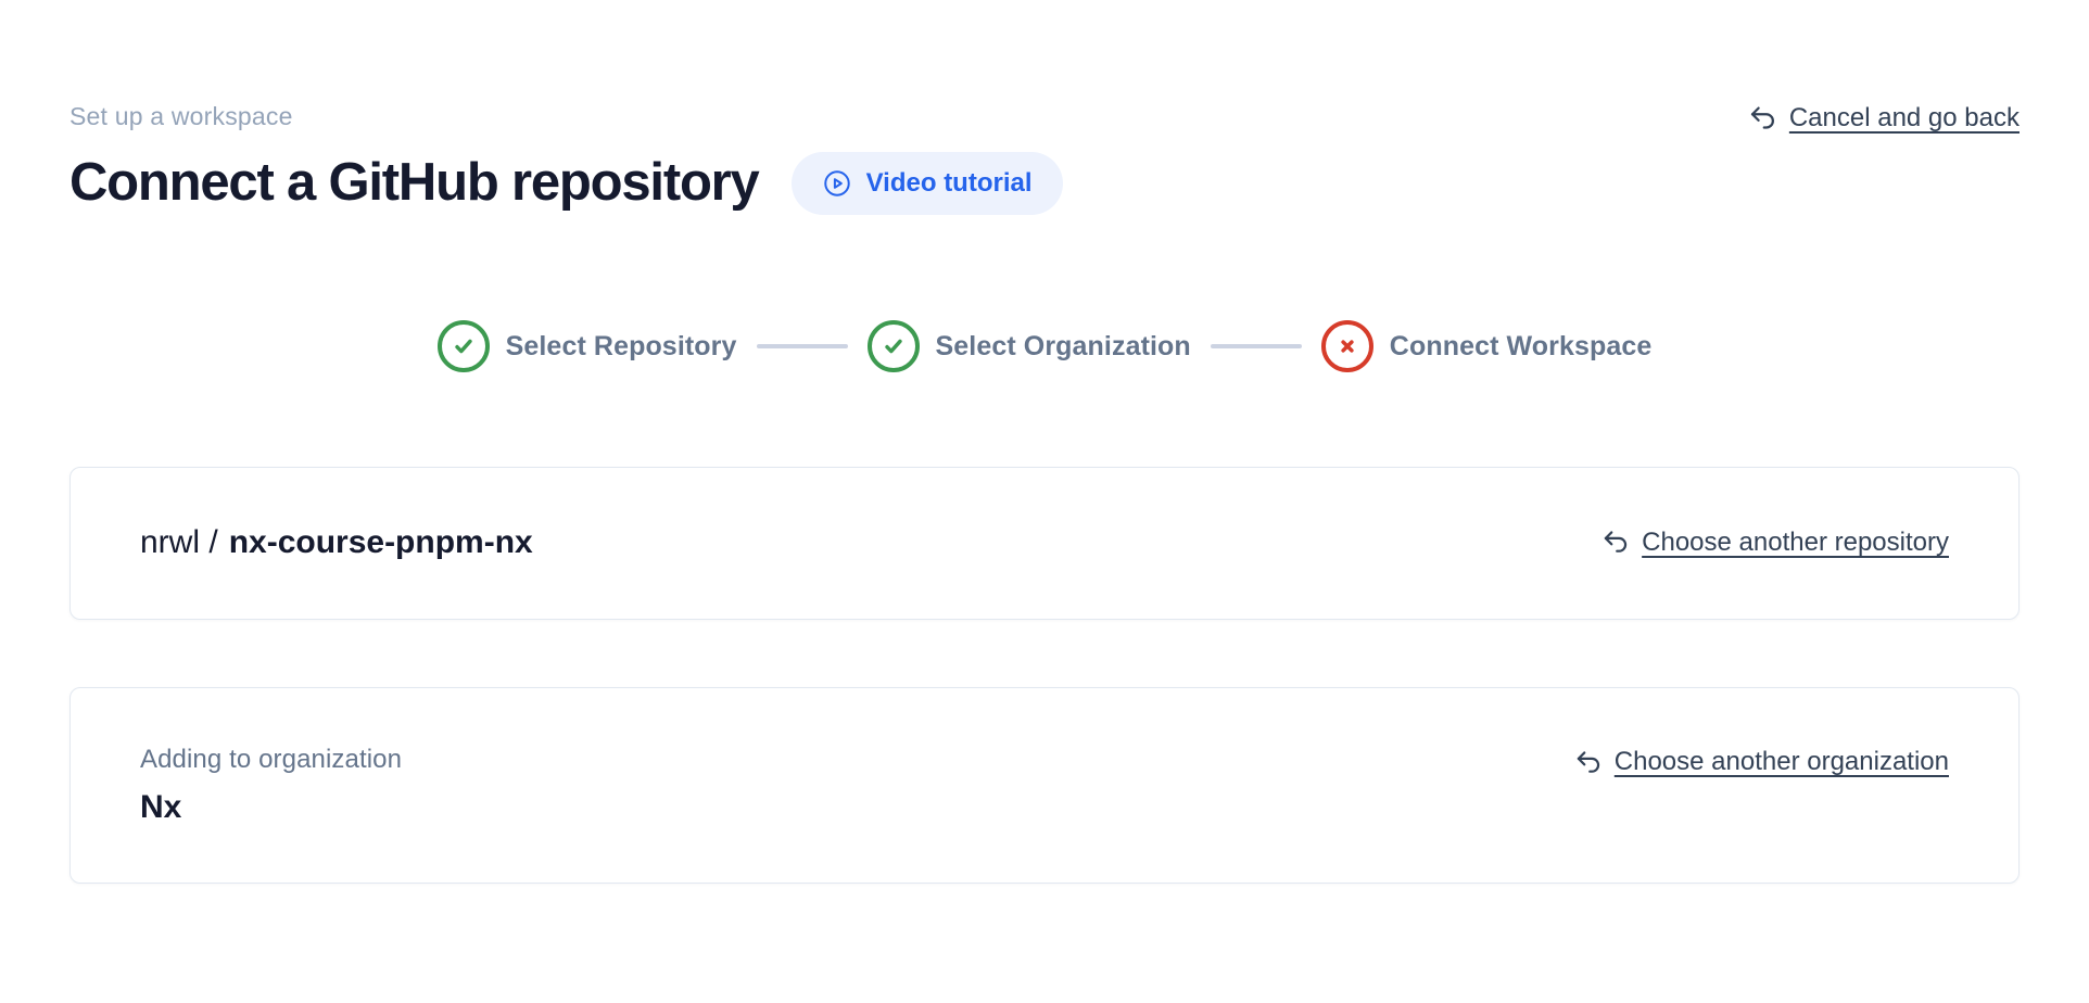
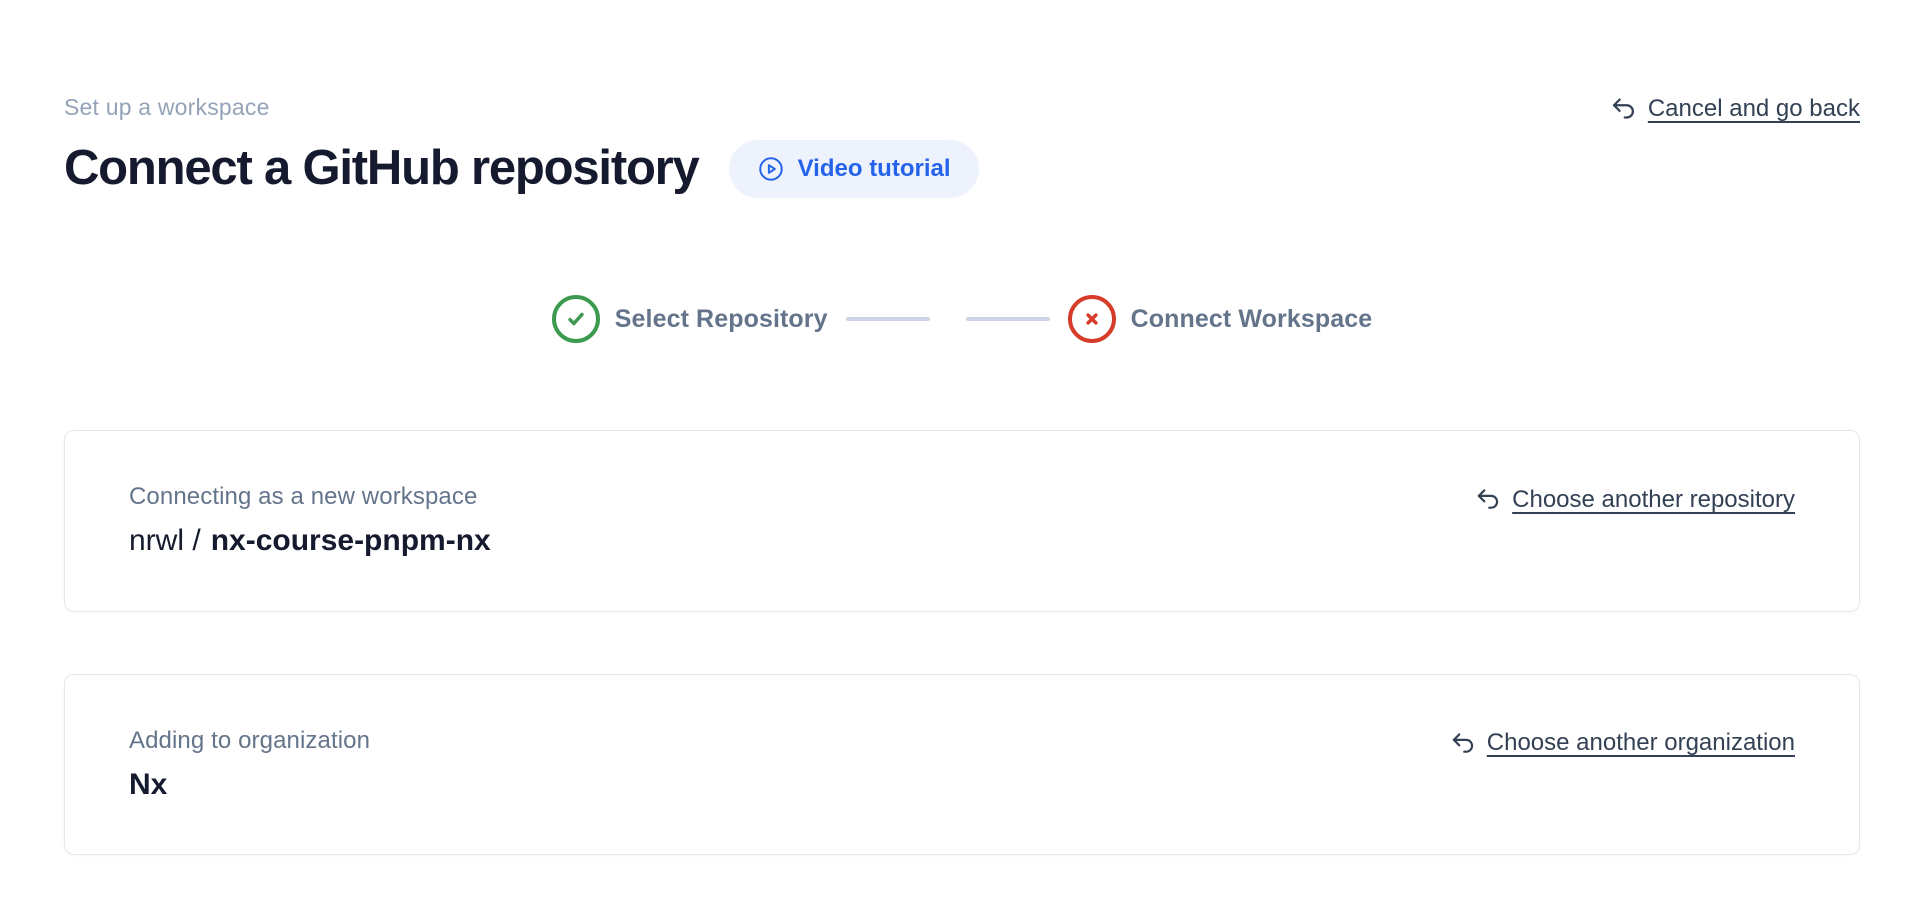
  Set up a workspace
  Cancel and go back
  Connect a GitHub repository
  Video tutorial
  Select Repository
- Select Organization
  Connect Workspace
+ Connecting as a new workspace
  nrwl /
  nx-course-pnpm-nx
  Choose another repository
  Adding to organization
  Nx
  Choose another organization
